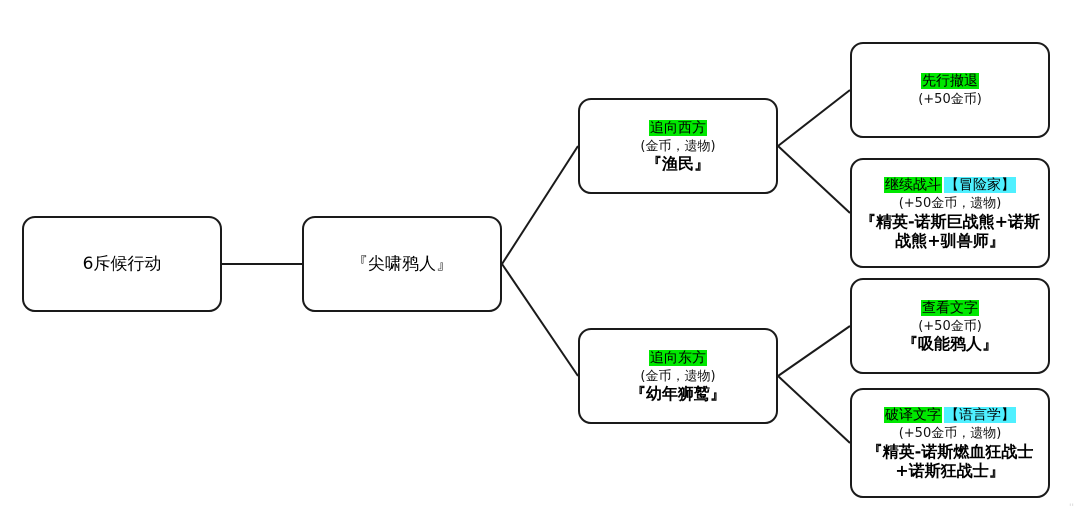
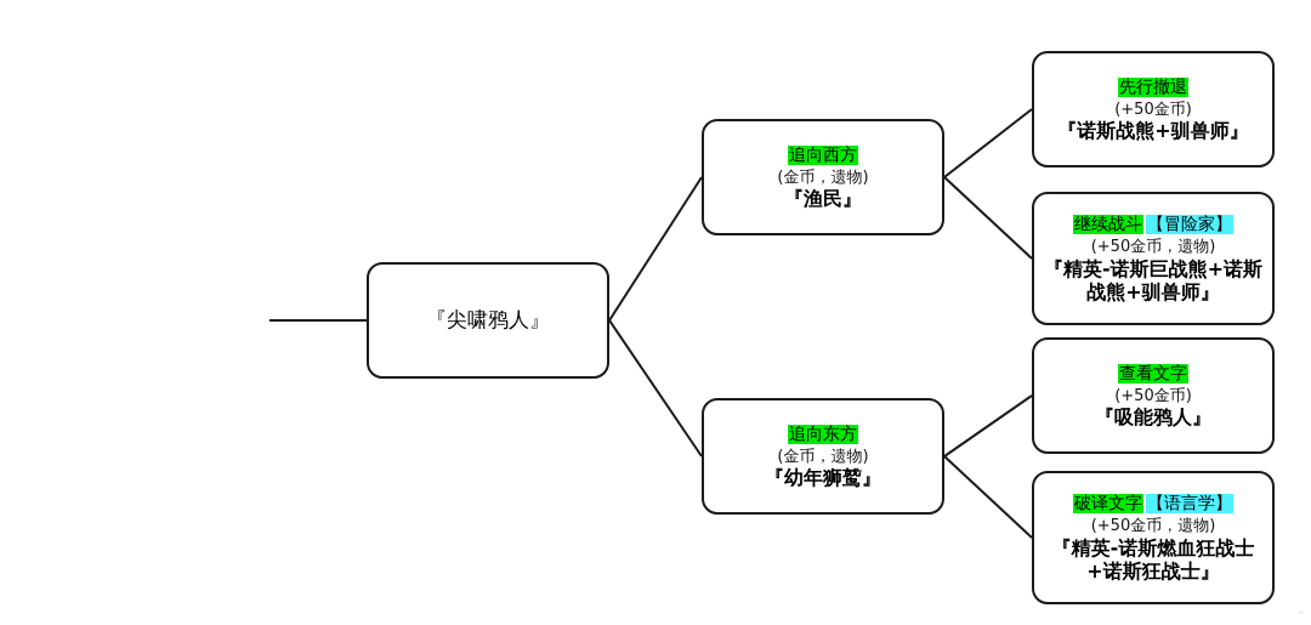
- 6斥候行动
  『尖啸鸦人』
  追向西方
  (金币，遗物)
  『渔民』
  追向东方
  (金币，遗物)
  『幼年狮鹫』
  先行撤退
  (+50金币)
+ 『诺斯战熊+驯兽师』
  继续战斗 【冒险家】
  (+50金币，遗物)
  『精英-诺斯巨战熊+诺斯战熊+驯兽师』
  查看文字
  (+50金币)
  『吸能鸦人』
  破译文字 【语言学】
  (+50金币，遗物)
  『精英-诺斯燃血狂战士+诺斯狂战士』
  ''
